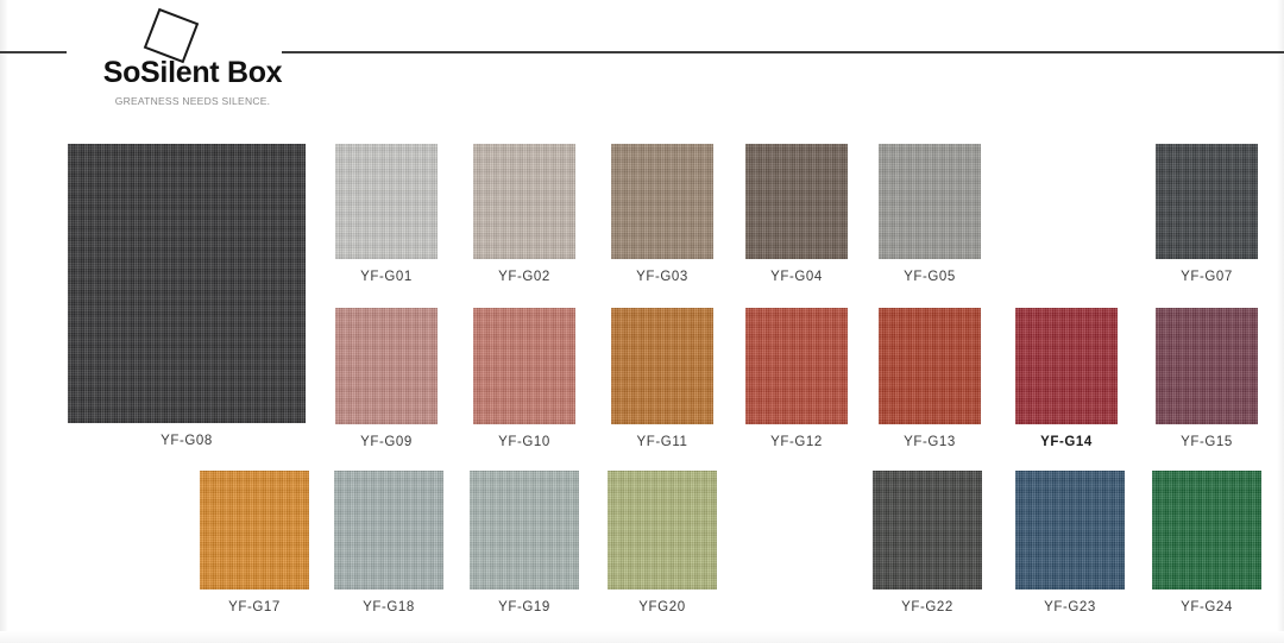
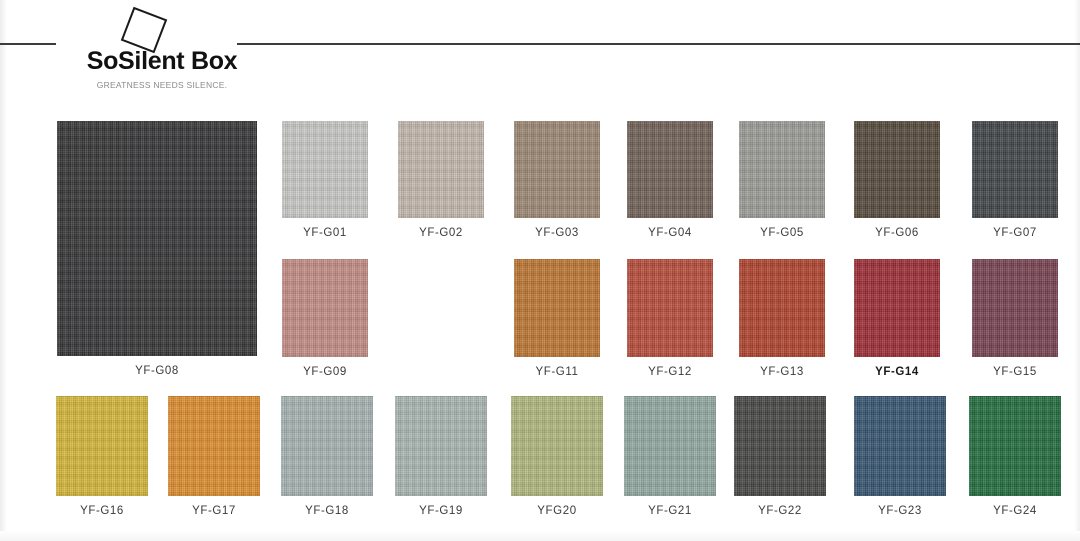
  SoSilent Box
  GREATNESS NEEDS SILENCE.
  YF-G08
  YF-G01
  YF-G02
  YF-G03
  YF-G04
  YF-G05
+ YF-G06
  YF-G07
  YF-G09
- YF-G10
  YF-G11
  YF-G12
  YF-G13
  YF-G14
  YF-G15
+ YF-G16
  YF-G17
  YF-G18
  YF-G19
  YFG20
+ YF-G21
  YF-G22
  YF-G23
  YF-G24
